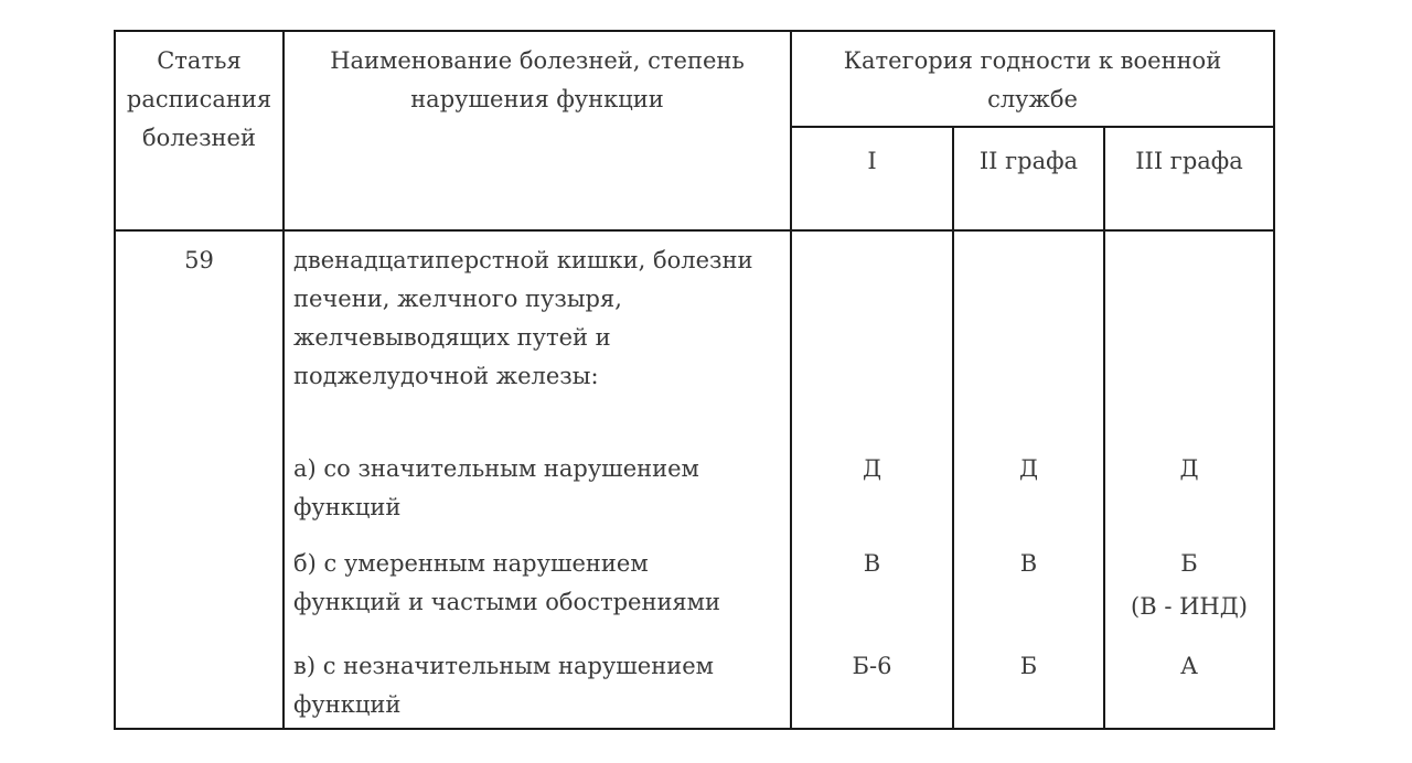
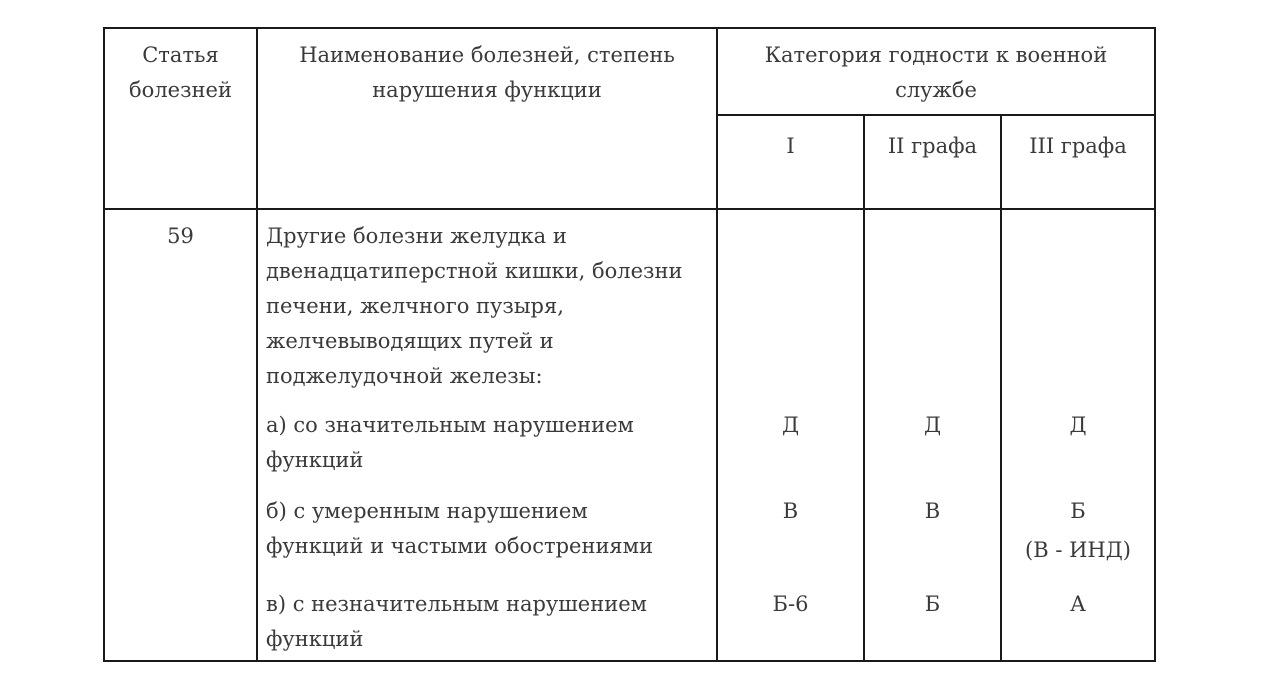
  Статья
- расписания
  болезней
  Наименование болезней, степень
  нарушения функции
  Категория годности к военной
  службе
  I
  II графа
  III графа
  59
+ Другие болезни желудка и
  двенадцатиперстной кишки, болезни
  печени, желчного пузыря,
  желчевыводящих путей и
  поджелудочной железы:
  а) со значительным нарушением
  функций
  Д
  Д
  Д
  б) с умеренным нарушением
  функций и частыми обострениями
  В
  В
  Б
  (В - ИНД)
  в) с незначительным нарушением
  функций
  Б-6
  Б
  А
